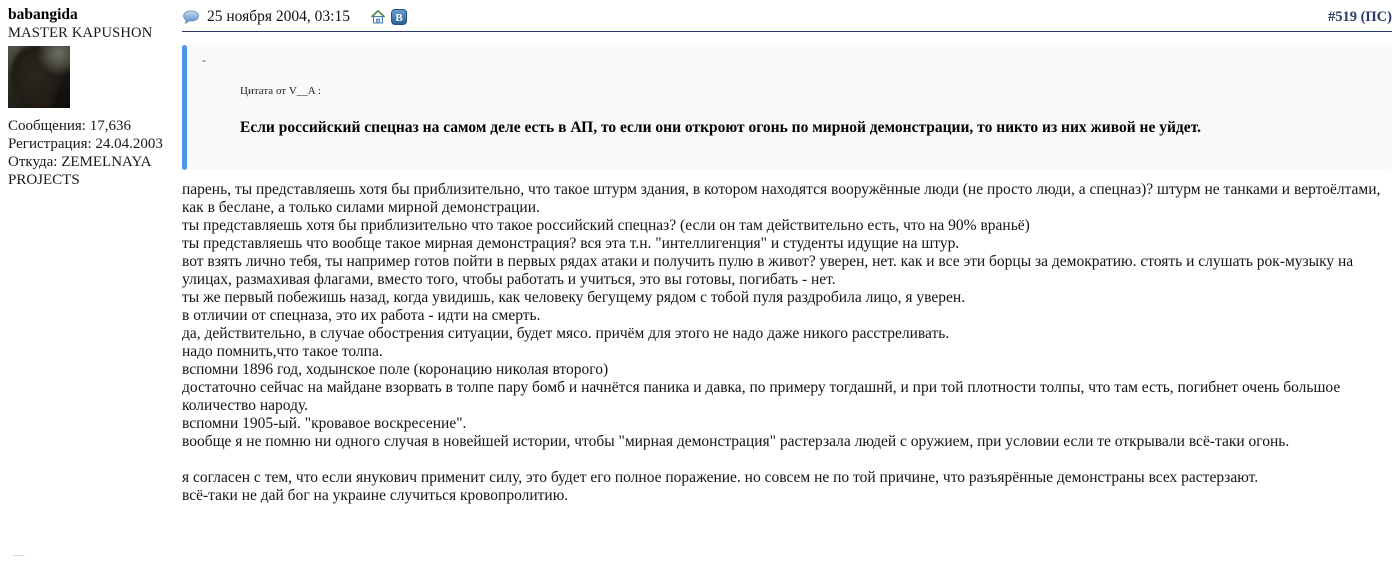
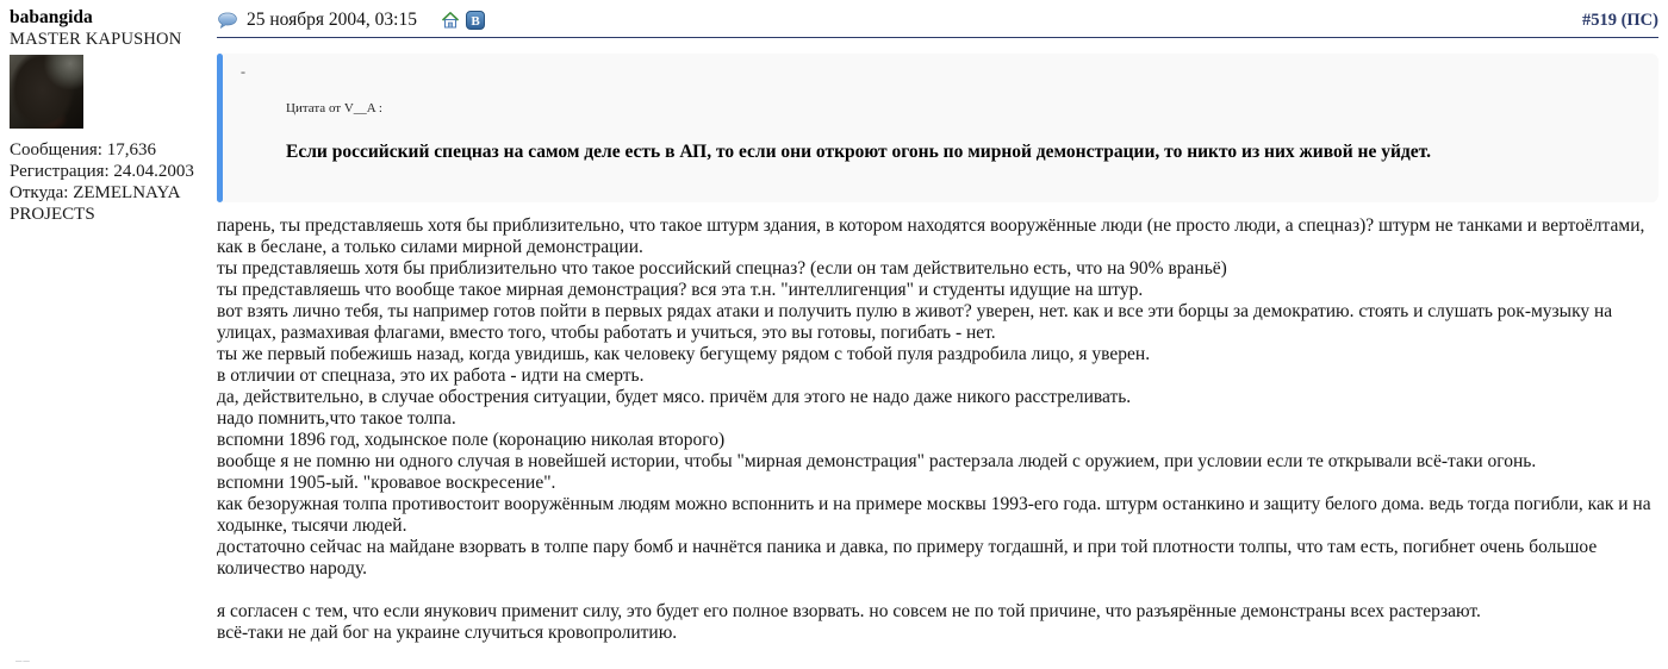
  babangida
  MASTER KAPUSHON
  Сообщения: 17,636
  Регистрация: 24.04.2003
  Откуда: ZEMELNAYA PROJECTS
  25 ноября 2004, 03:15
  B
  #519 (ПС)
  -
  Цитата от V__A :
  Если российский спецназ на самом деле есть в АП, то если они откроют огонь по мирной демонстрации, то никто из них живой не уйдет.
  парень, ты представляешь хотя бы приблизительно, что такое штурм здания, в котором находятся вооружённые люди (не просто люди, а спецназ)? штурм не танками и вертоёлтами, как в беслане, а только силами мирной демонстрации.
  ты представляешь хотя бы приблизительно что такое российский спецназ? (если он там действительно есть, что на 90% враньё)
  ты представляешь что вообще такое мирная демонстрация? вся эта т.н. "интеллигенция" и студенты идущие на штур.
  вот взять лично тебя, ты например готов пойти в первых рядах атаки и получить пулю в живот? уверен, нет. как и все эти борцы за демократию. стоять и слушать рок-музыку на улицах, размахивая флагами, вместо того, чтобы работать и учиться, это вы готовы, погибать - нет.
  ты же первый побежишь назад, когда увидишь, как человеку бегущему рядом с тобой пуля раздробила лицо, я уверен.
  в отличии от спецназа, это их работа - идти на смерть.
  да, действительно, в случае обострения ситуации, будет мясо. причём для этого не надо даже никого расстреливать.
  надо помнить,что такое толпа.
  вспомни 1896 год, ходынское поле (коронацию николая второго)
- достаточно сейчас на майдане взорвать в толпе пару бомб и начнётся паника и давка, по примеру тогдашнй, и при той плотности толпы, что там есть, погибнет очень большое количество народу.
+ вообще я не помню ни одного случая в новейшей истории, чтобы "мирная демонстрация" растерзала людей с оружием, при условии если те открывали всё-таки огонь.
  вспомни 1905-ый. "кровавое воскресение".
+ как безоружная толпа противостоит вооружённым людям можно вспоннить и на примере москвы 1993-его года. штурм останкино и защиту белого дома. ведь тогда погибли, как и на ходынке, тысячи людей.
- вообще я не помню ни одного случая в новейшей истории, чтобы "мирная демонстрация" растерзала людей с оружием, при условии если те открывали всё-таки огонь.
+ достаточно сейчас на майдане взорвать в толпе пару бомб и начнётся паника и давка, по примеру тогдашнй, и при той плотности толпы, что там есть, погибнет очень большое количество народу.
- я согласен с тем, что если янукович применит силу, это будет его полное поражение. но совсем не по той причине, что разъярённые демонстраны всех растерзают.
+ я согласен с тем, что если янукович применит силу, это будет его полное взорвать. но совсем не по той причине, что разъярённые демонстраны всех растерзают.
  всё-таки не дай бог на украине случиться кровопролитию.
  __
